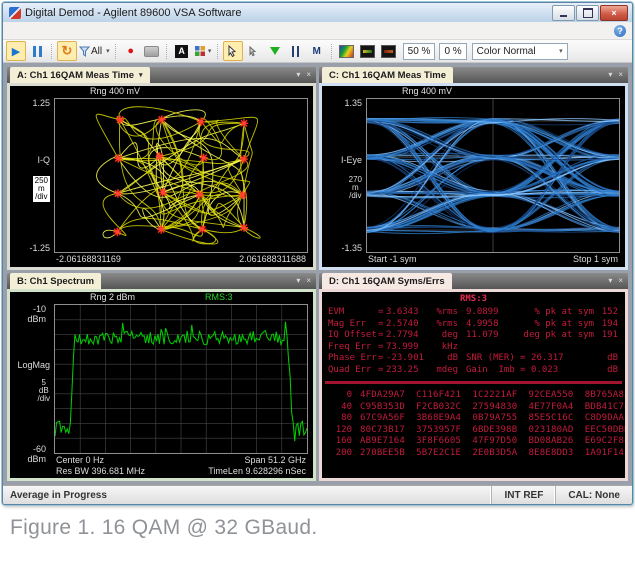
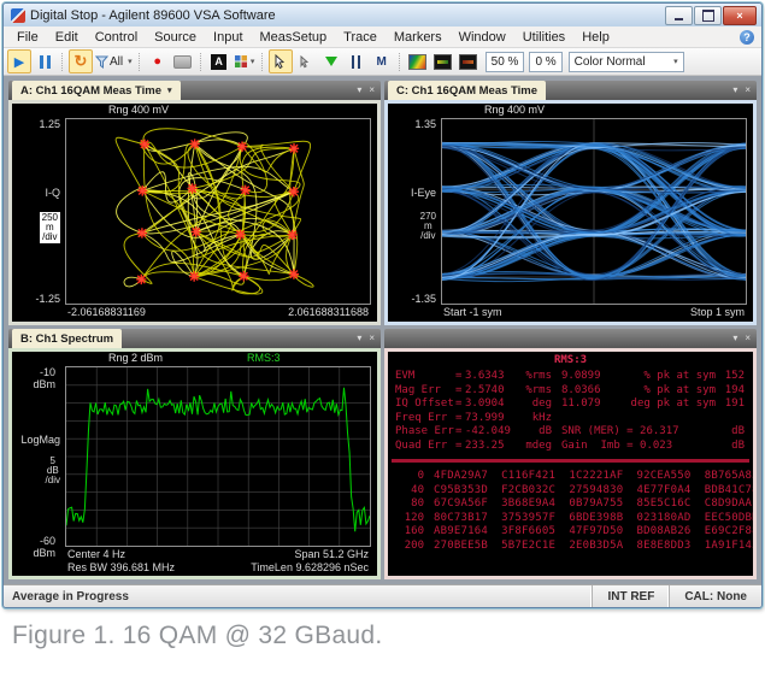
- Digital Demod - Agilent 89600 VSA Software
+ Digital Stop - Agilent 89600 VSA Software
  ×
+ File
+ Edit
+ Control
+ Source
+ Input
+ MeasSetup
+ Trace
+ Markers
+ Window
+ Utilities
+ Help
  ?
  ▶
  ↻
  All
  ●
  A
  M
  50 %
  0 %
  Color Normal
  A: Ch1 16QAM Meas Time
  ▾
  ×
  Rng 400 mV
  1.25
  I-Q
  250
  m
  /div
  -1.25
  -2.06168831169
  2.061688311688
  C: Ch1 16QAM Meas Time
  ▾
  ×
  Rng 400 mV
  1.35
  I-Eye
  270
  m
  /div
  -1.35
  Start -1 sym
  Stop 1 sym
  B: Ch1 Spectrum
  ▾
  ×
  Rng 2 dBm
  RMS:3
  -10
  dBm
  LogMag
  5
  dB
  /div
  -60
  dBm
- Center 0 Hz
+ Center 4 Hz
  Span 51.2 GHz
  Res BW 396.681 MHz
  TimeLen 9.628296 nSec
- D: Ch1 16QAM Syms/Errs
  ▾
  ×
  RMS:3
  EVM
  =
  3.6343
  %rms
  9.0899
  % pk at sym
  152
  Mag Err
  =
  2.5740
  %rms
- 4.9958
+ 8.0366
  % pk at sym
  194
  IQ Offset
  =
- 2.7794
+ 3.0904
  deg
  11.079
  deg pk at sym
  191
  Freq Err
  =
  73.999
  kHz
  Phase Err
  =
- -23.901
+ -42.049
  dB
  dB
  Quad Err
  =
  233.25
  mdeg
  dB
  0
  4FDA29A7 C116F421 1C2221AF 92CEA550 8B765A8
  40
  C95B353D F2CB032C 27594830 4E77F0A4 BDB41C7
  80
  67C9A56F 3B68E9A4 0B79A755 85E5C16C C8D9DAA
  120
  80C73B17 3753957F 6BDE398B 023180AD EEC50DB
  160
  AB9E7164 3F8F6605 47F97D50 BD08AB26 E69C2F8
  200
  270BEE5B 5B7E2C1E 2E0B3D5A 8E8E8DD3 1A91F14
  Average in Progress
  INT REF
  CAL: None
  Figure 1. 16 QAM @ 32 GBaud.
